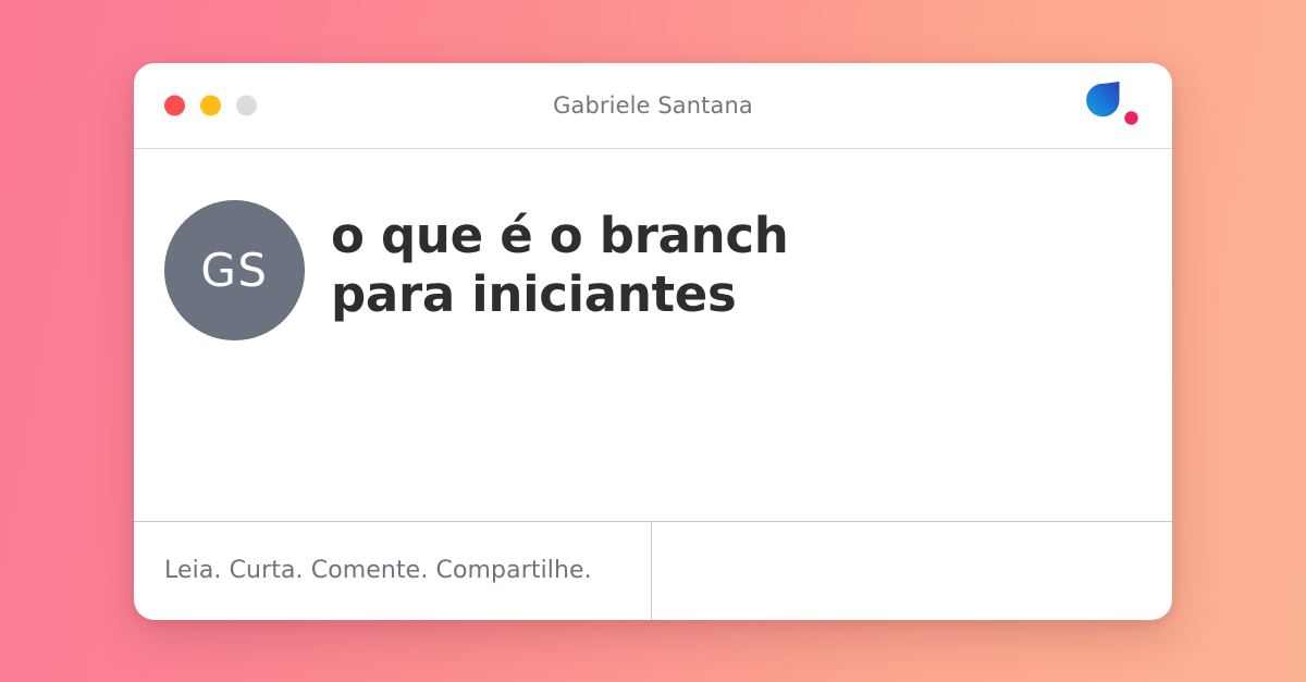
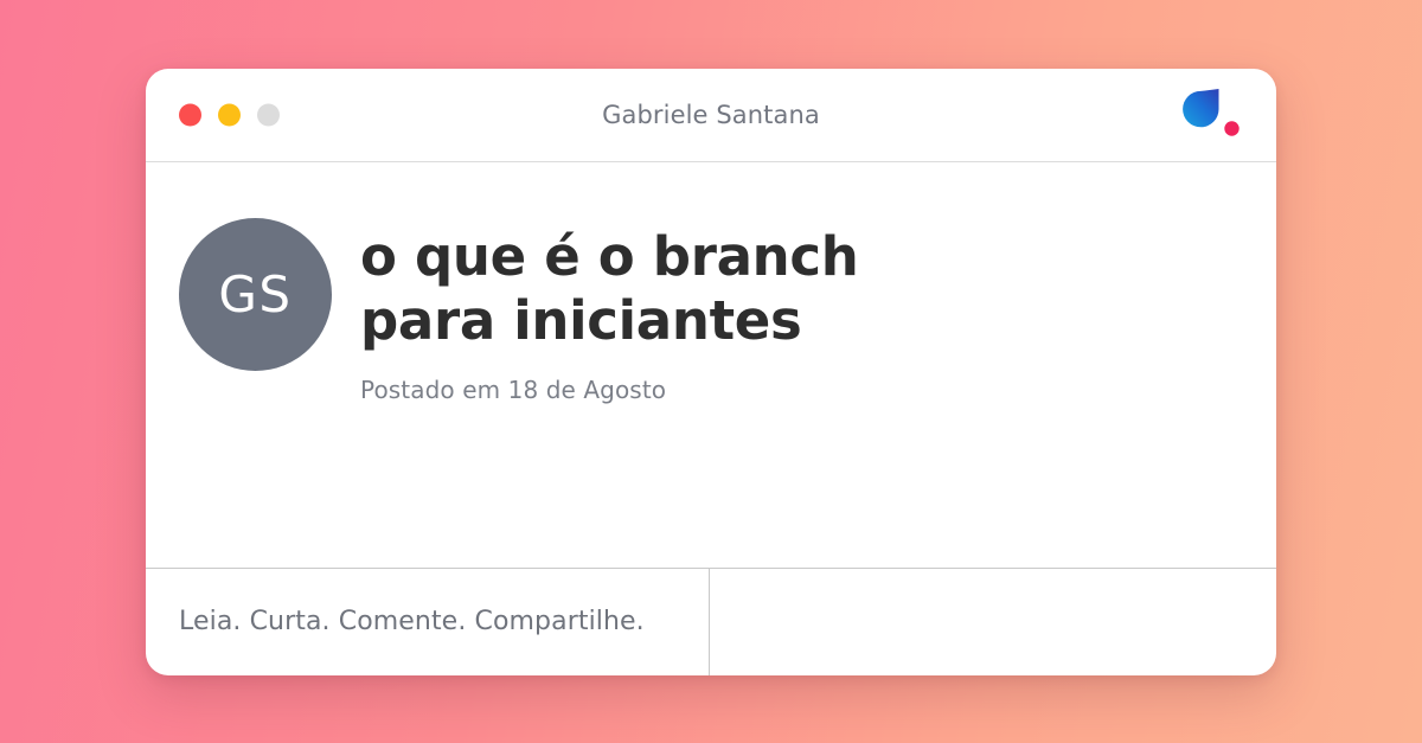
  Gabriele Santana
  GS
  o que é o branch para iniciantes
+ Postado em 18 de Agosto
  Leia. Curta. Comente. Compartilhe.
